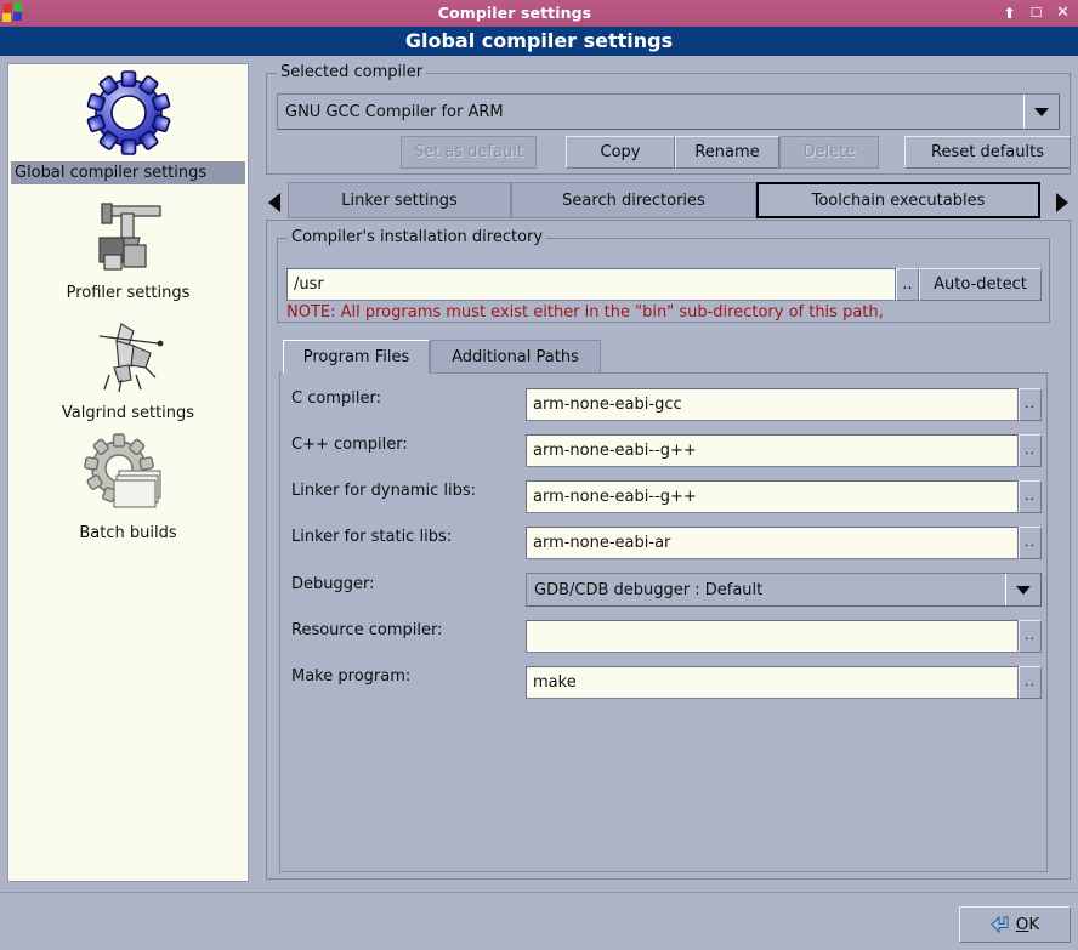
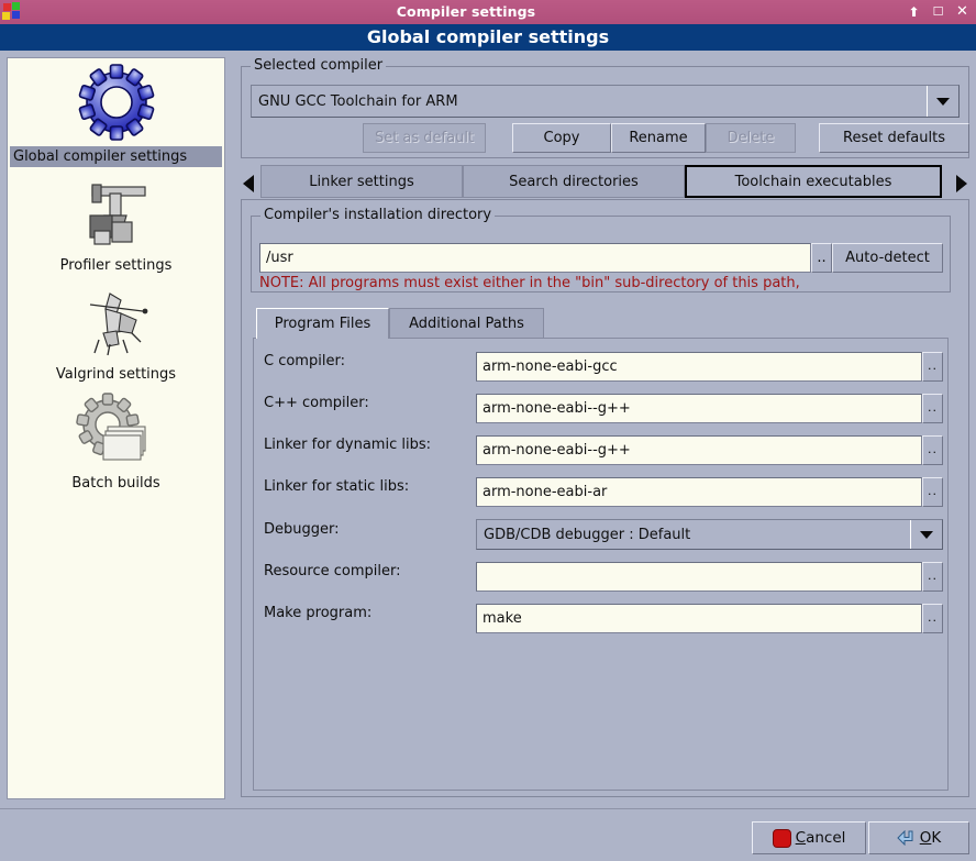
  Compiler settings
  ⬆
  ☐
  ✕
  Global compiler settings
  Global compiler settings
  Profiler settings
  Valgrind settings
  Batch builds
  Selected compiler
- GNU GCC Compiler for ARM
+ GNU GCC Toolchain for ARM
  Set as default
  Copy
  Rename
  Delete
  Reset defaults
  Linker settings
  Search directories
  Toolchain executables
  Compiler's installation directory
  /usr
  ..
  Auto-detect
  NOTE: All programs must exist either in the "bin" sub-directory of this path,
  Program Files
  Additional Paths
  C compiler:
  arm-none-eabi-gcc
  ..
  C++ compiler:
  arm-none-eabi--g++
  ..
  Linker for dynamic libs:
  arm-none-eabi--g++
  ..
  Linker for static libs:
  arm-none-eabi-ar
  ..
  Debugger:
  GDB/CDB debugger : Default
  Resource compiler:
  ..
  Make program:
  make
  ..
+ Cancel
  OK
